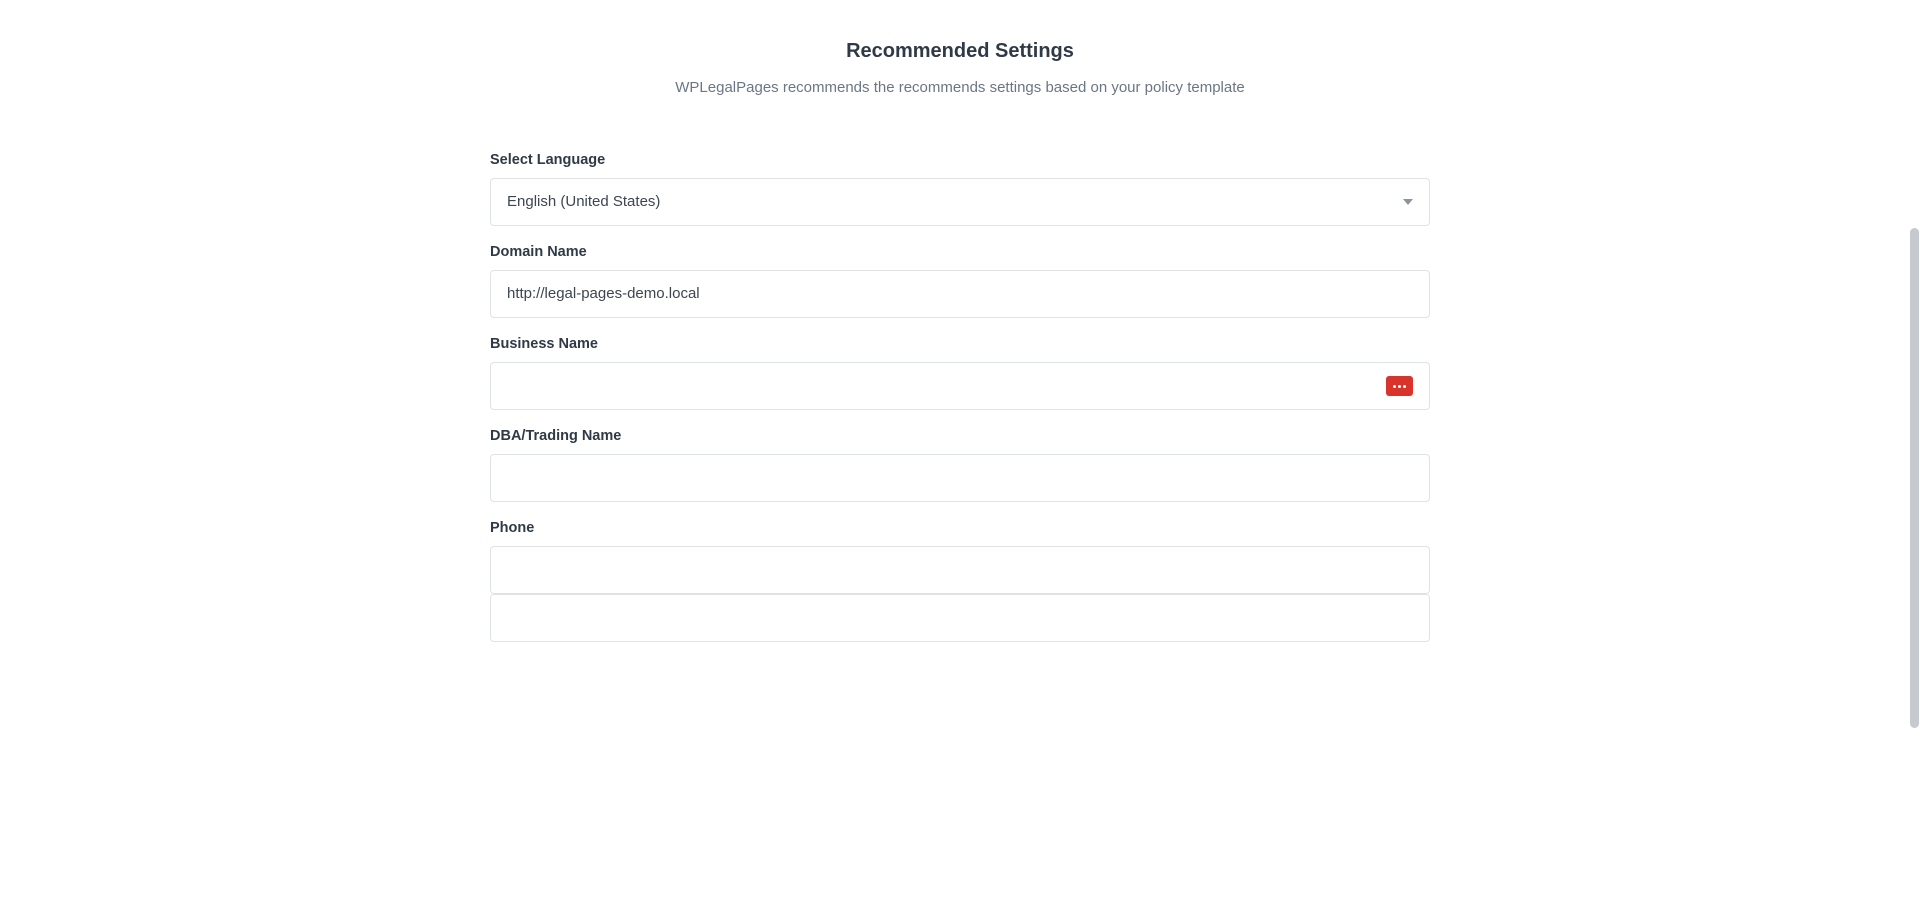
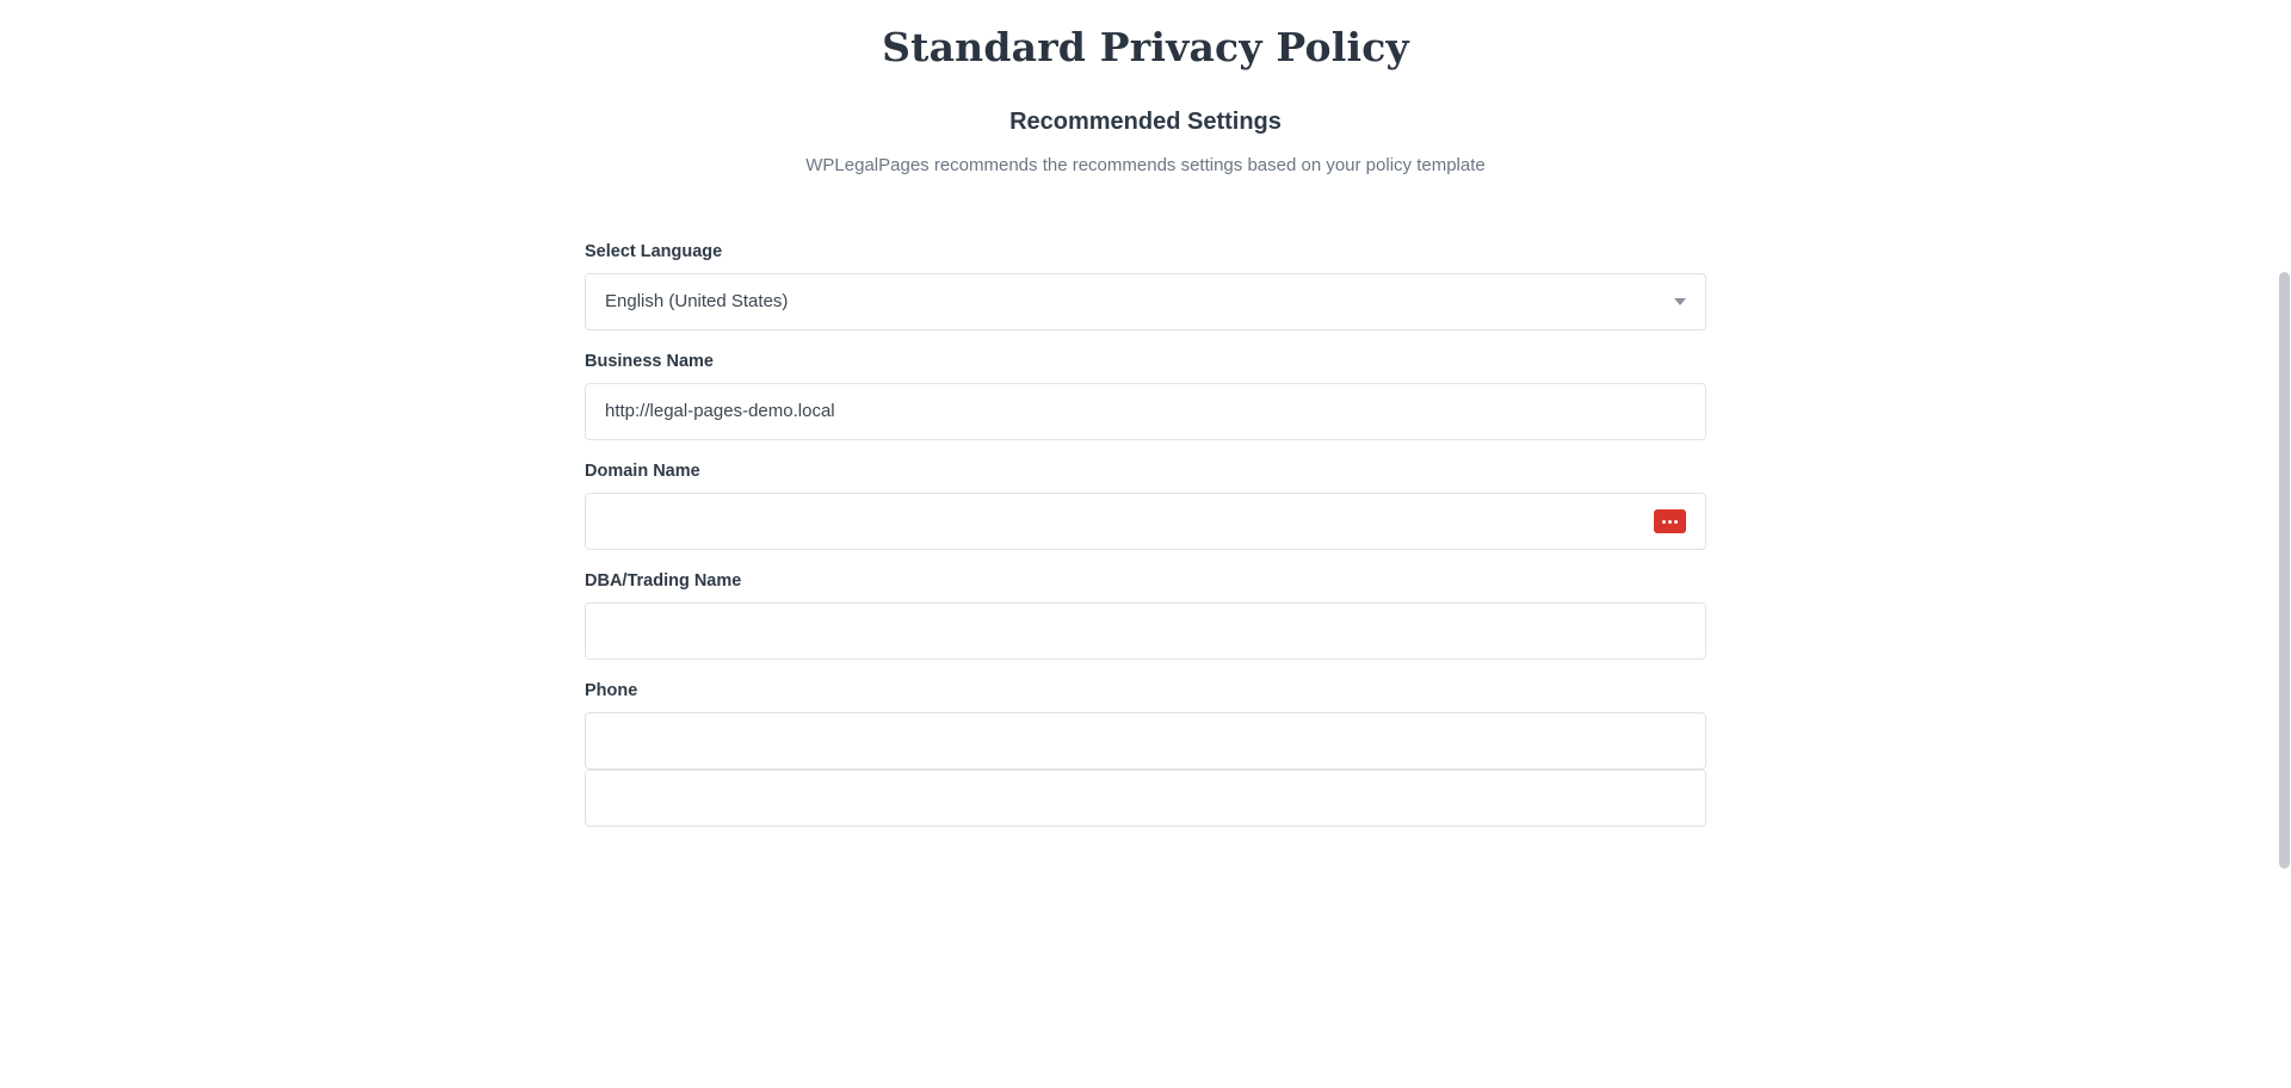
+ Standard Privacy Policy
  Recommended Settings
  WPLegalPages recommends the recommends settings based on your policy template
  Select Language
  English (United States)
- Domain Name
+ Business Name
  http://legal-pages-demo.local
- Business Name
+ Domain Name
  DBA/Trading Name
  Phone
